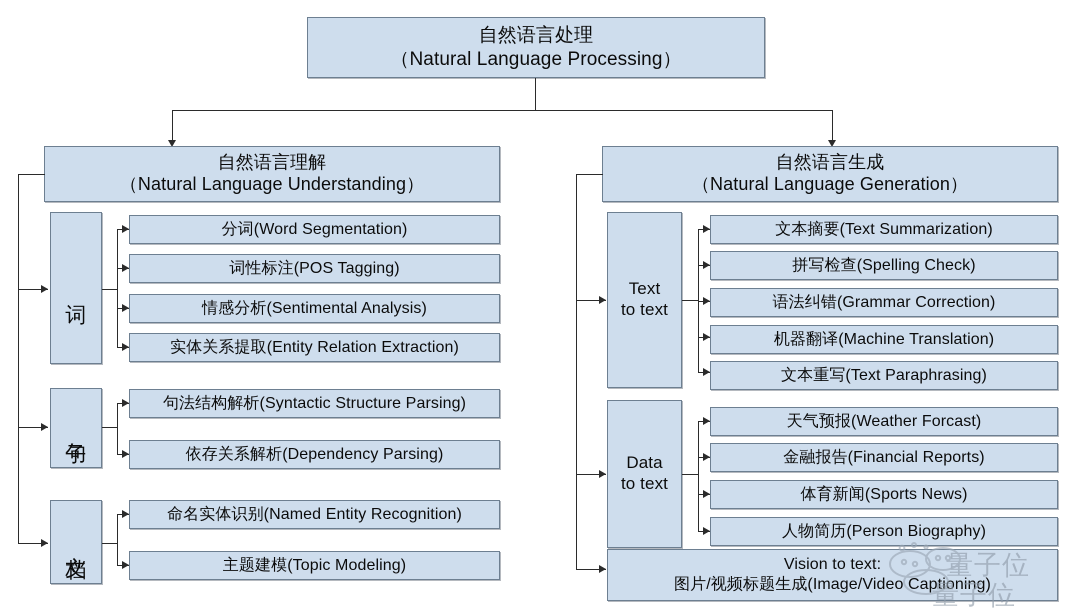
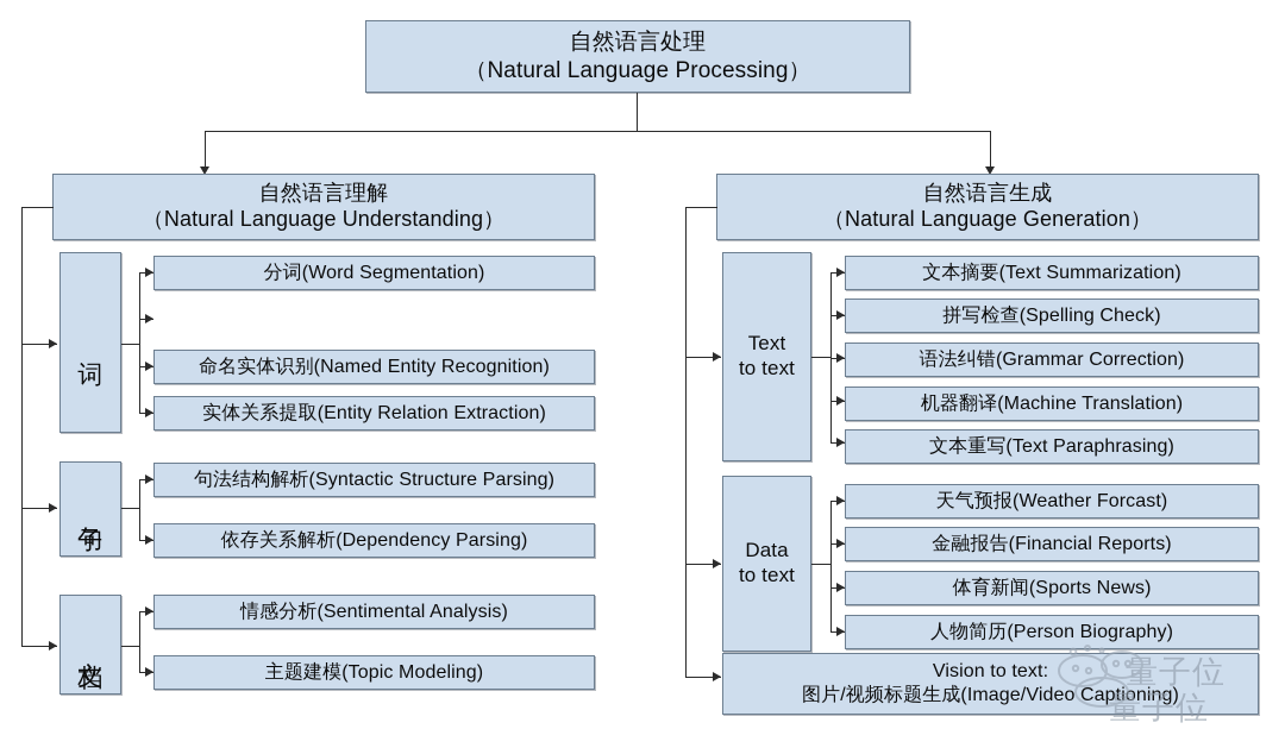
  自然语言处理
  （Natural Language Processing）
  自然语言理解
  （Natural Language Understanding）
  分词(Word Segmentation)
- 词性标注(POS Tagging)
- 情感分析(Sentimental Analysis)
+ 命名实体识别(Named Entity Recognition)
  实体关系提取(Entity Relation Extraction)
  句法结构解析(Syntactic Structure Parsing)
  依存关系解析(Dependency Parsing)
- 命名实体识别(Named Entity Recognition)
+ 情感分析(Sentimental Analysis)
  主题建模(Topic Modeling)
  自然语言生成
  （Natural Language Generation）
  Text
  to text
  文本摘要(Text Summarization)
  拼写检查(Spelling Check)
  语法纠错(Grammar Correction)
  机器翻译(Machine Translation)
  文本重写(Text Paraphrasing)
  Data
  to text
  天气预报(Weather Forcast)
  金融报告(Financial Reports)
  体育新闻(Sports News)
  人物简历(Person Biography)
  Vision to text:
  图片/视频标题生成(Image/Video Captioning)
  量子位
  量子位
